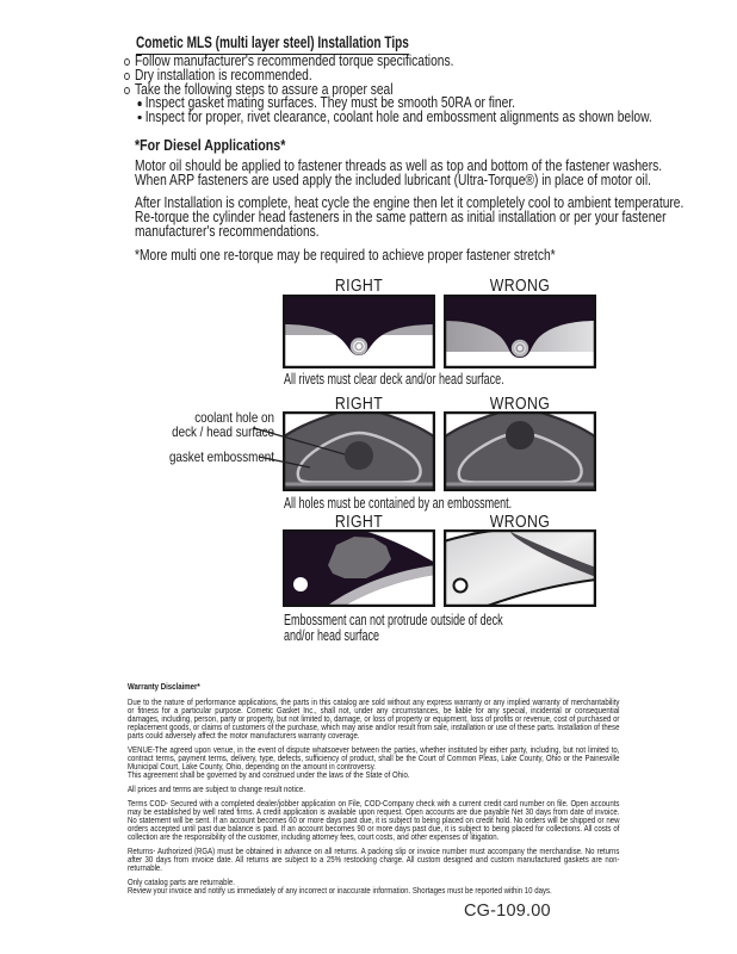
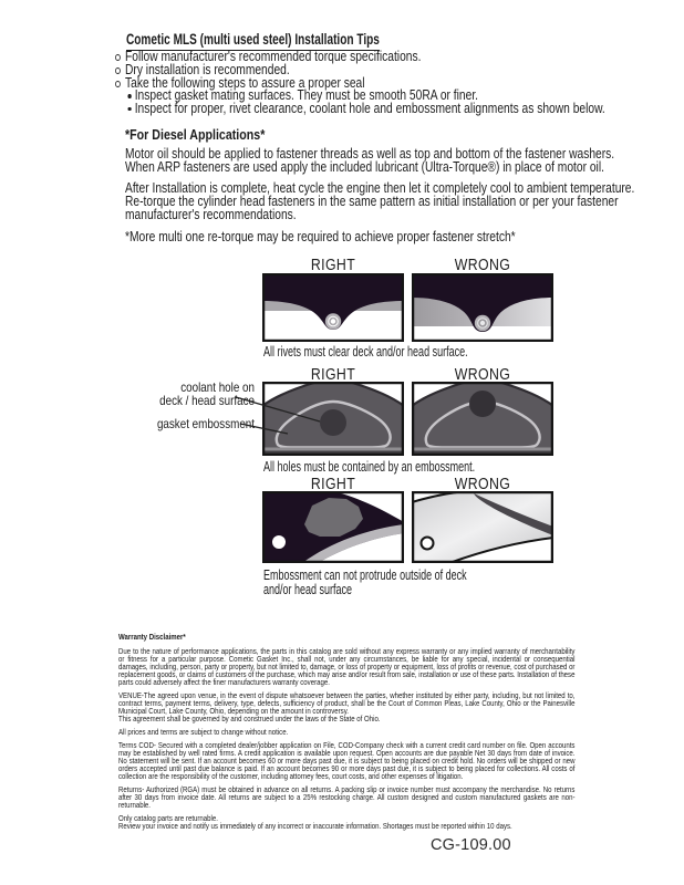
- Cometic MLS (multi layer steel) Installation Tips
+ Cometic MLS (multi used steel) Installation Tips
  Follow manufacturer's recommended torque specifications.
  Dry installation is recommended.
  Take the following steps to assure a proper seal
  Inspect gasket mating surfaces. They must be smooth 50RA or finer.
  Inspect for proper, rivet clearance, coolant hole and embossment alignments as shown below.
  *For Diesel Applications*
  Motor oil should be applied to fastener threads as well as top and bottom of the fastener washers. When ARP fasteners are used apply the included lubricant (Ultra-Torque®) in place of motor oil.
  After Installation is complete, heat cycle the engine then let it completely cool to ambient temperature. Re-torque the cylinder head fasteners in the same pattern as initial installation or per your fastener manufacturer's recommendations.
  *More multi one re-torque may be required to achieve proper fastener stretch*
  RIGHT
  WRONG
  All rivets must clear deck and/or head surface.
  RIGHT
  WRONG
  coolant hole on
  deck / head surfae
  gasket embossmnt
  All holes must be contained by an embossment.
  RIGHT
  WRONG
  Embossment can not protrude outside of deck
  and/or head surface
  Warranty Disclaimer*
- Due to the nature of performance applications, the parts in this catalog are sold without any express warranty or any implied warranty of merchantability or fitness for a particular purpose. Cometic Gasket Inc., shall not, under any circumstances, be liable for any special, incidental or consequential damages, including, person, party or property, but not limited to, damage, or loss of property or equipment, loss of profits or revenue, cost of purchased or replacement goods, or claims of customers of the purchase, which may arise and/or result from sale, installation or use of these parts. Installation of these parts could adversely affect the motor manufacturers warranty coverage.
+ Due to the nature of performance applications, the parts in this catalog are sold without any express warranty or any implied warranty of merchantability or fitness for a particular purpose. Cometic Gasket Inc., shall not, under any circumstances, be liable for any special, incidental or consequential damages, including, person, party or property, but not limited to, damage, or loss of property or equipment, loss of profits or revenue, cost of purchased or replacement goods, or claims of customers of the purchase, which may arise and/or result from sale, installation or use of these parts. Installation of these parts could adversely affect the finer manufacturers warranty coverage.
  VENUE-The agreed upon venue, in the event of dispute whatsoever between the parties, whether instituted by either party, including, but not limited to, contract terms, payment terms, delivery, type, defects, sufficiency of product, shall be the Court of Common Pleas, Lake County, Ohio or the Painesville Municipal Court, Lake County, Ohio, depending on the amount in controversy.
  This agreement shall be governed by and construed under the laws of the State of Ohio.
- All prices and terms are subject to change result notice.
+ All prices and terms are subject to change without notice.
  Terms COD- Secured with a completed dealer/jobber application on File, COD-Company check with a current credit card number on file. Open accounts may be established by well rated firms. A credit application is available upon request. Open accounts are due payable Net 30 days from date of invoice. No statement will be sent. If an account becomes 60 or more days past due, it is subject to being placed on credit hold. No orders will be shipped or new orders accepted until past due balance is paid. If an account becomes 90 or more days past due, it is subject to being placed for collections. All costs of collection are the responsibility of the customer, including attorney fees, court costs, and other expenses of litigation.
  Returns- Authorized (RGA) must be obtained in advance on all returns. A packing slip or invoice number must accompany the merchandise. No returns after 30 days from invoice date. All returns are subject to a 25% restocking charge. All custom designed and custom manufactured gaskets are non-returnable.
  Only catalog parts are returnable.
  Review your invoice and notify us immediately of any incorrect or inaccurate information. Shortages must be reported within 10 days.
  CG-109.00
